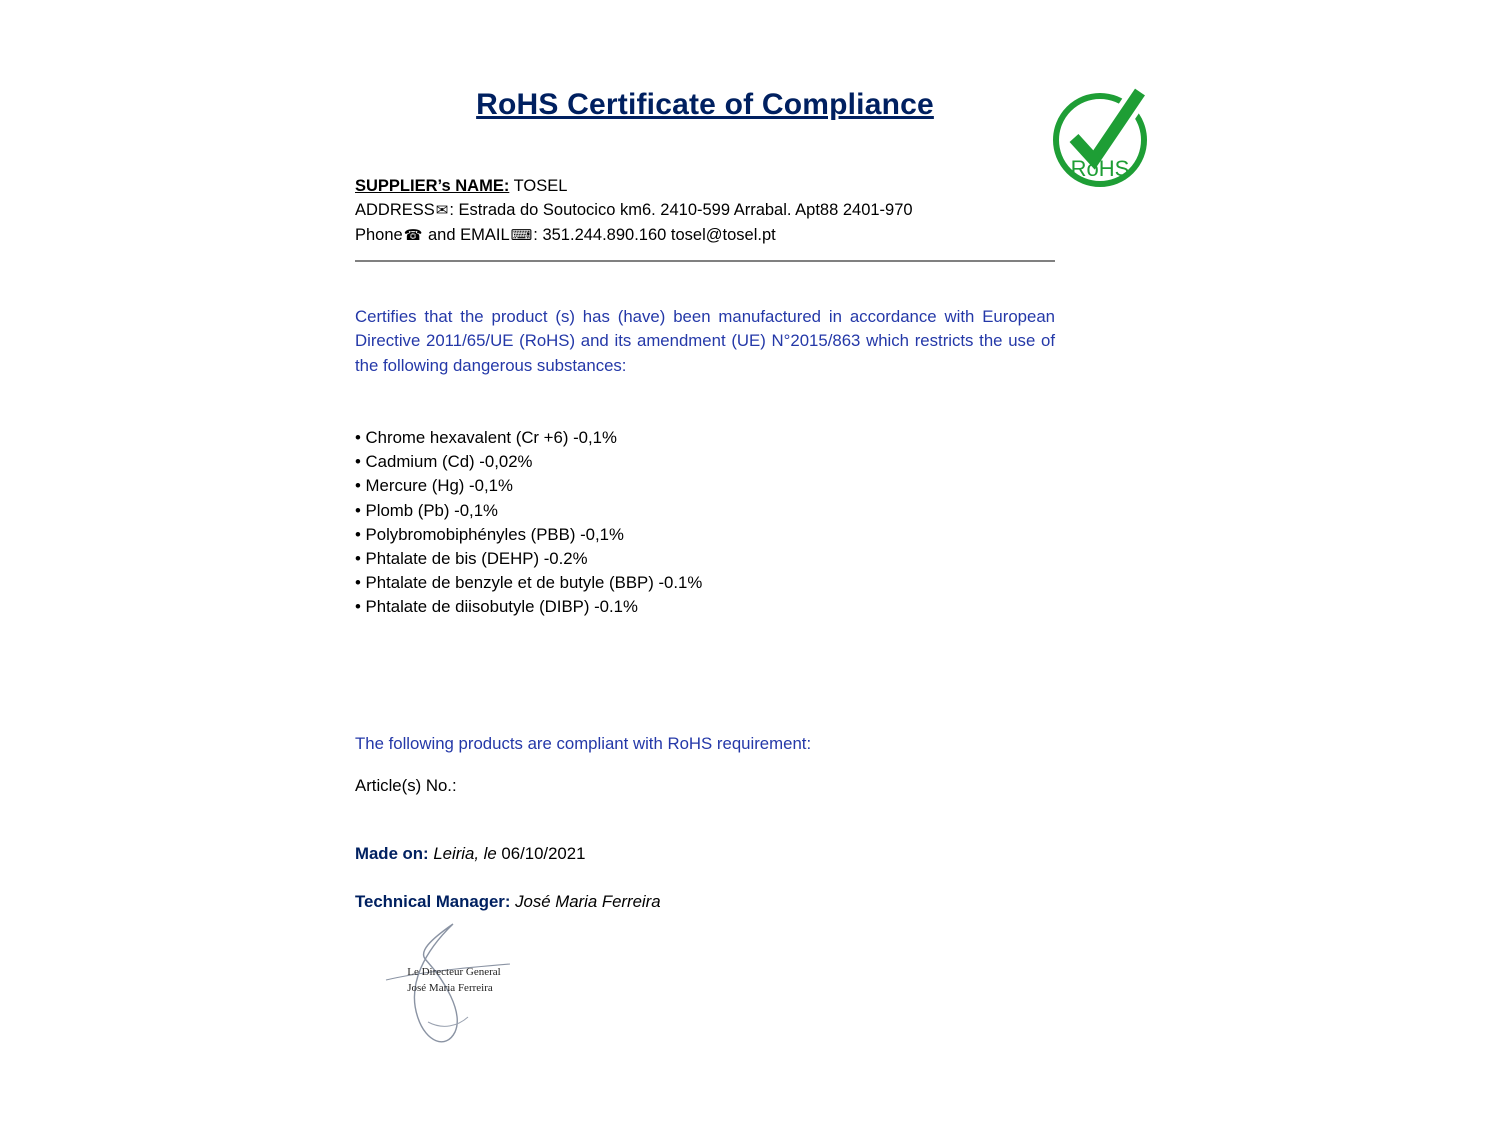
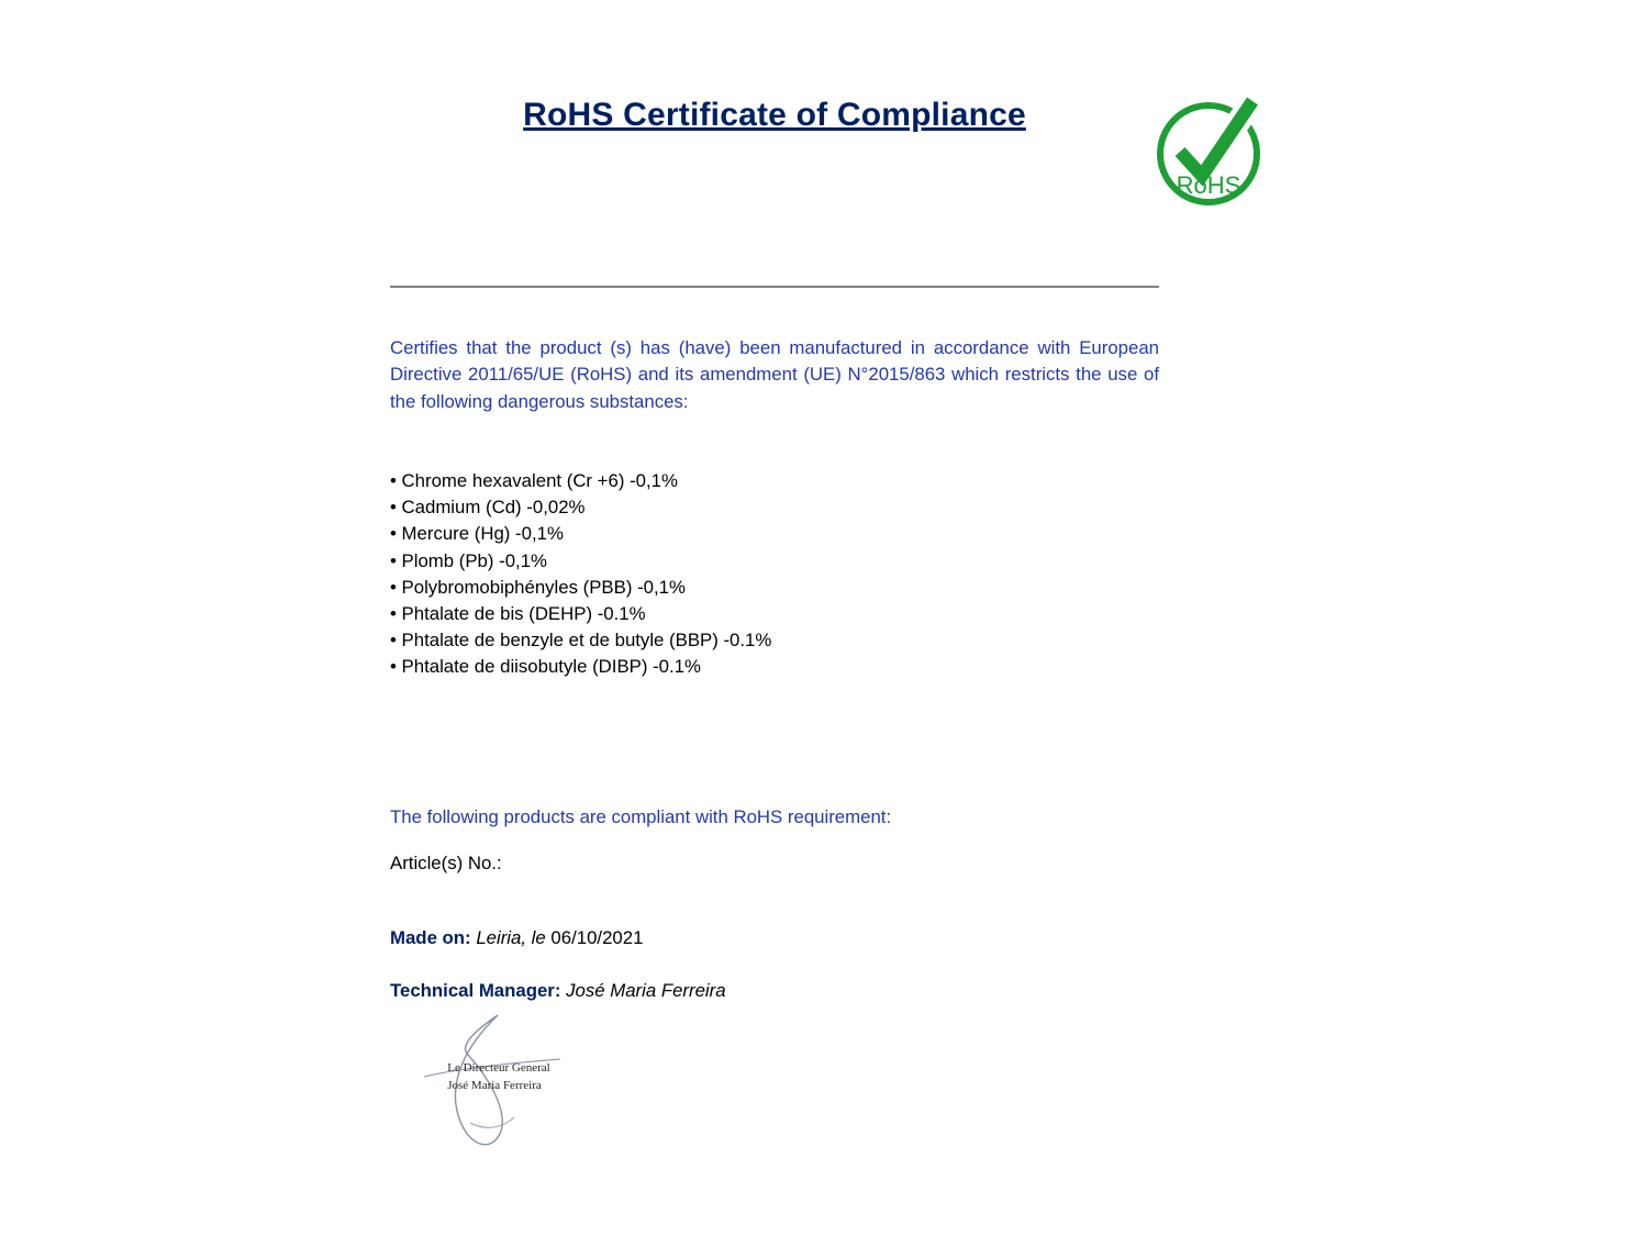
  RoHS Certificate of Compliance
  RoHS
- SUPPLIER’s NAME: TOSEL
- ADDRESS✉: Estrada do Soutocico km6. 2410-599 Arrabal. Apt88 2401-970
- Phone☎ and EMAIL⌨: 351.244.890.160 tosel@tosel.pt
  Certifies that the product (s) has (have) been manufactured in accordance with European Directive 2011/65/UE (RoHS) and its amendment (UE) N°2015/863 which restricts the use of the following dangerous substances:
  Chrome hexavalent (Cr +6) -0,1%
  Cadmium (Cd) -0,02%
  Mercure (Hg) -0,1%
  Plomb (Pb) -0,1%
  Polybromobiphényles (PBB) -0,1%
- Phtalate de bis (DEHP) -0.2%
+ Phtalate de bis (DEHP) -0.1%
  Phtalate de benzyle et de butyle (BBP) -0.1%
  Phtalate de diisobutyle (DIBP) -0.1%
  The following products are compliant with RoHS requirement:
  Article(s) No.:
  Made on: Leiria, le 06/10/2021
  Technical Manager: José Maria Ferreira
  Le Directeur General
  José Maria Ferreira
